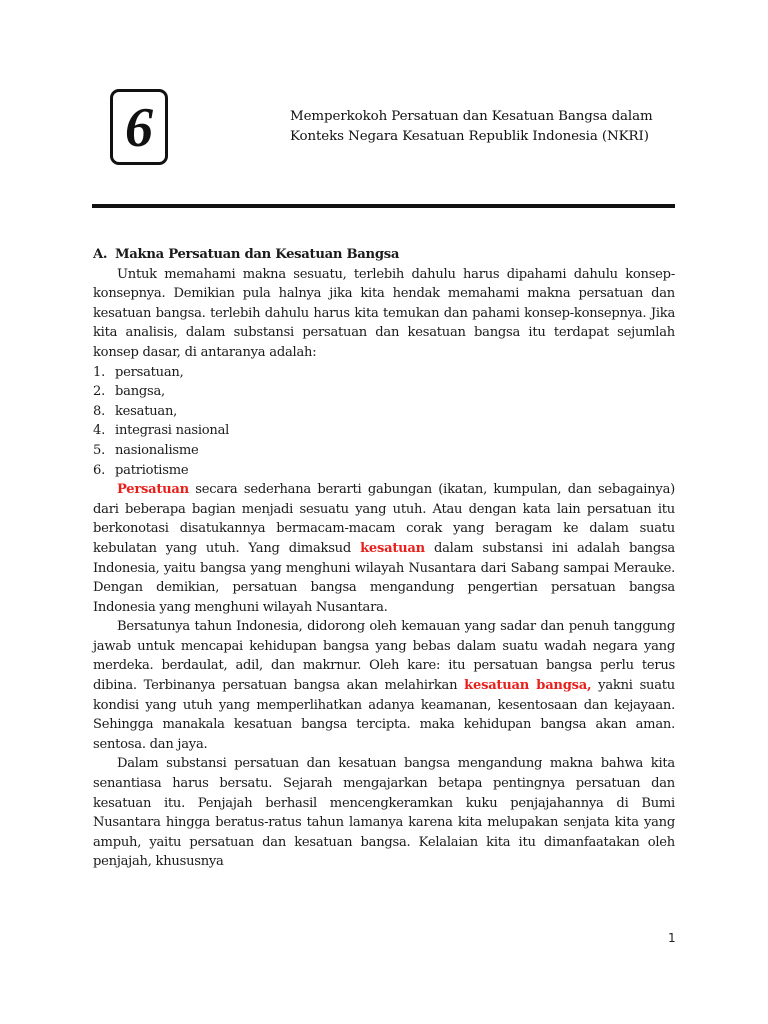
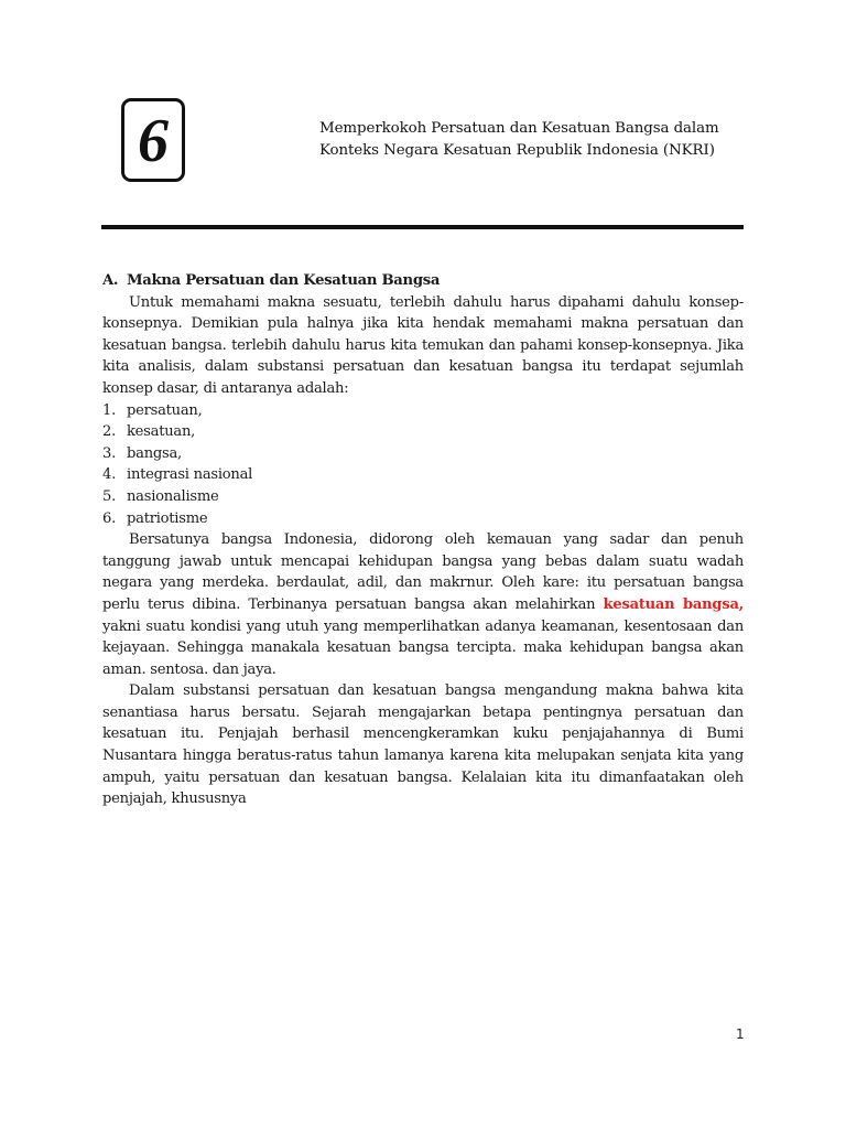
  6
  Memperkokoh Persatuan dan Kesatuan Bangsa dalam
  Konteks Negara Kesatuan Republik Indonesia (NKRI)
  A. Makna Persatuan dan Kesatuan Bangsa
  Untuk memahami makna sesuatu, terlebih dahulu harus dipahami dahulu konsep-konsepnya. Demikian pula halnya jika kita hendak memahami makna persatuan dan kesatuan bangsa. terlebih dahulu harus kita temukan dan pahami konsep-konsepnya. Jika kita analisis, dalam substansi persatuan dan kesatuan bangsa itu terdapat sejumlah konsep dasar, di antaranya adalah:
  1.
  persatuan,
  2.
- bangsa,
+ kesatuan,
- 8.
+ 3.
- kesatuan,
+ bangsa,
  4.
  integrasi nasional
  5.
  nasionalisme
  6.
  patriotisme
- Persatuan secara sederhana berarti gabungan (ikatan, kumpulan, dan sebagainya) dari beberapa bagian menjadi sesuatu yang utuh. Atau dengan kata lain persatuan itu berkonotasi disatukannya bermacam-macam corak yang beragam ke dalam suatu kebulatan yang utuh. Yang dimaksud kesatuan dalam substansi ini adalah bangsa Indonesia, yaitu bangsa yang menghuni wilayah Nusantara dari Sabang sampai Merauke. Dengan demikian, persatuan bangsa mengandung pengertian persatuan bangsa Indonesia yang menghuni wilayah Nusantara.
- Bersatunya tahun Indonesia, didorong oleh kemauan yang sadar dan penuh tanggung jawab untuk mencapai kehidupan bangsa yang bebas dalam suatu wadah negara yang merdeka. berdaulat, adil, dan makrnur. Oleh kare: itu persatuan bangsa perlu terus dibina. Terbinanya persatuan bangsa akan melahirkan kesatuan bangsa, yakni suatu kondisi yang utuh yang memperlihatkan adanya keamanan, kesentosaan dan kejayaan. Sehingga manakala kesatuan bangsa tercipta. maka kehidupan bangsa akan aman. sentosa. dan jaya.
+ Bersatunya bangsa Indonesia, didorong oleh kemauan yang sadar dan penuh tanggung jawab untuk mencapai kehidupan bangsa yang bebas dalam suatu wadah negara yang merdeka. berdaulat, adil, dan makrnur. Oleh kare: itu persatuan bangsa perlu terus dibina. Terbinanya persatuan bangsa akan melahirkan kesatuan bangsa, yakni suatu kondisi yang utuh yang memperlihatkan adanya keamanan, kesentosaan dan kejayaan. Sehingga manakala kesatuan bangsa tercipta. maka kehidupan bangsa akan aman. sentosa. dan jaya.
  Dalam substansi persatuan dan kesatuan bangsa mengandung makna bahwa kita senantiasa harus bersatu. Sejarah mengajarkan betapa pentingnya persatuan dan kesatuan itu. Penjajah berhasil mencengkeramkan kuku penjajahannya di Bumi Nusantara hingga beratus-ratus tahun lamanya karena kita melupakan senjata kita yang ampuh, yaitu persatuan dan kesatuan bangsa. Kelalaian kita itu dimanfaatakan oleh penjajah, khususnya
  1
